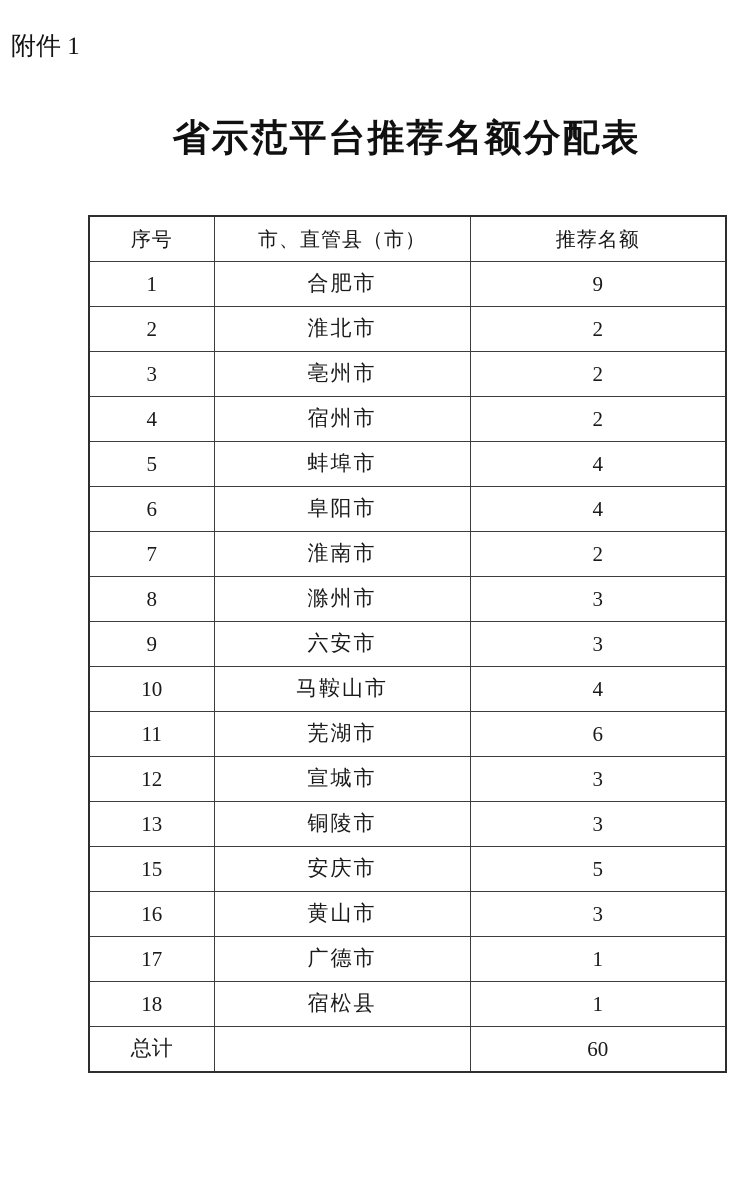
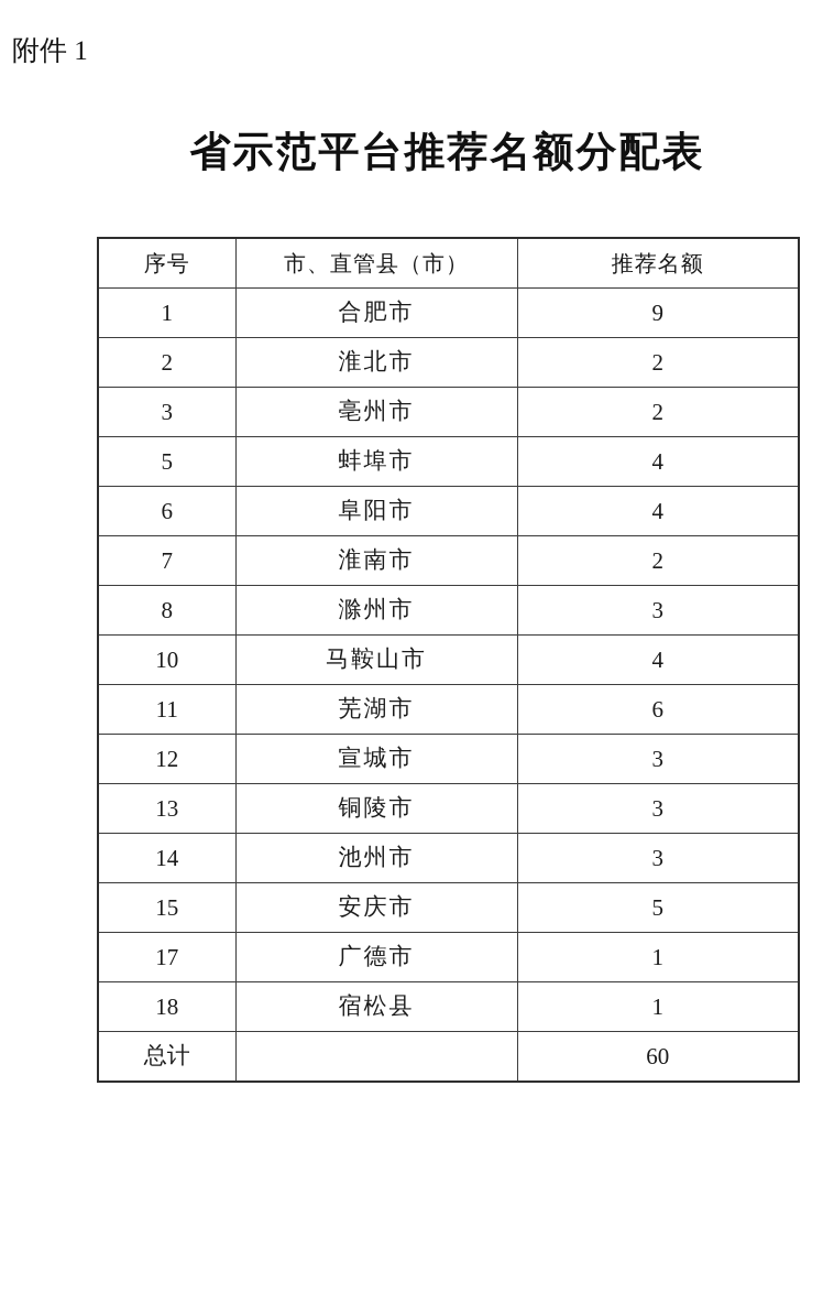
  附件 1
  省示范平台推荐名额分配表
  序号	市、直管县（市）	推荐名额
  1	合肥市	9
  2	淮北市	2
  3	亳州市	2
- 4	宿州市	2
  5	蚌埠市	4
  6	阜阳市	4
  7	淮南市	2
  8	滁州市	3
- 9	六安市	3
  10	马鞍山市	4
  11	芜湖市	6
  12	宣城市	3
  13	铜陵市	3
+ 14	池州市	3
  15	安庆市	5
- 16	黄山市	3
  17	广德市	1
  18	宿松县	1
  总计		60
